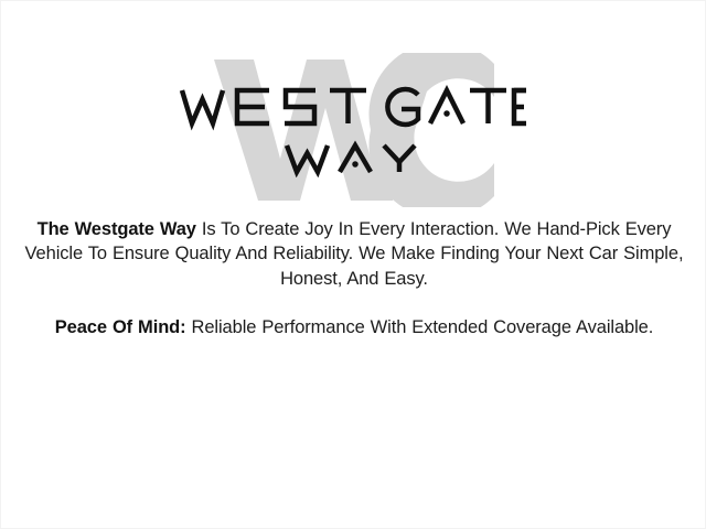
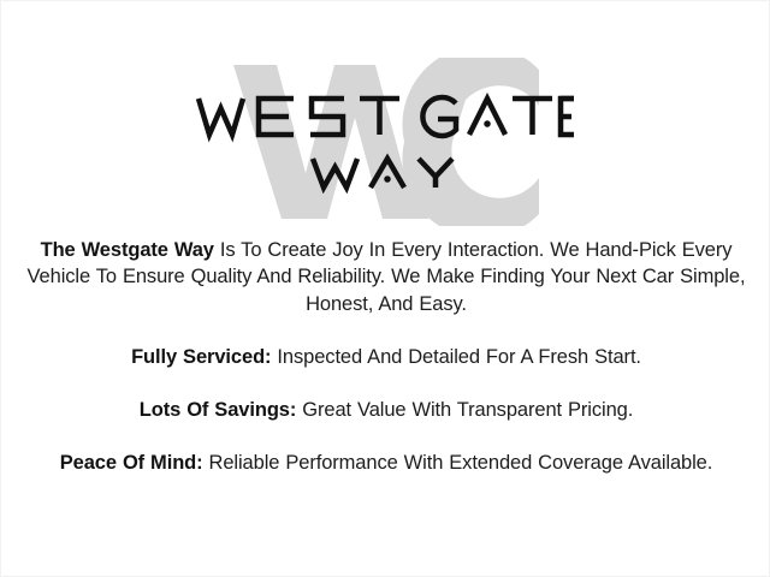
  The Westgate Way Is To Create Joy In Every Interaction. We Hand-Pick Every Vehicle To Ensure Quality And Reliability. We Make Finding Your Next Car Simple, Honest, And Easy.
+ Fully Serviced: Inspected And Detailed For A Fresh Start.
+ Lots Of Savings: Great Value With Transparent Pricing.
  Peace Of Mind: Reliable Performance With Extended Coverage Available.
